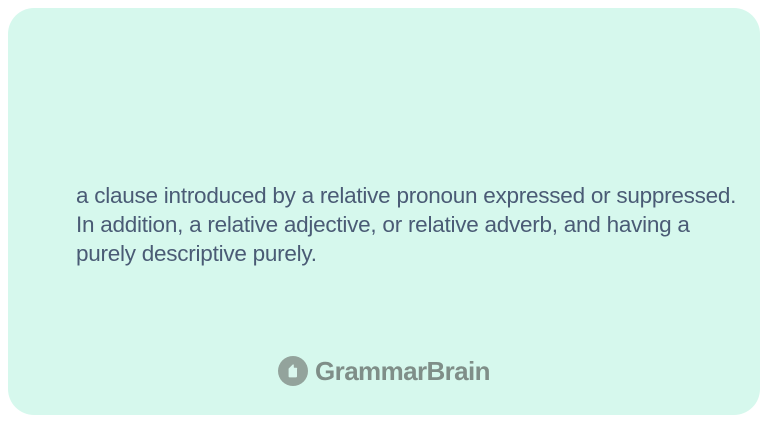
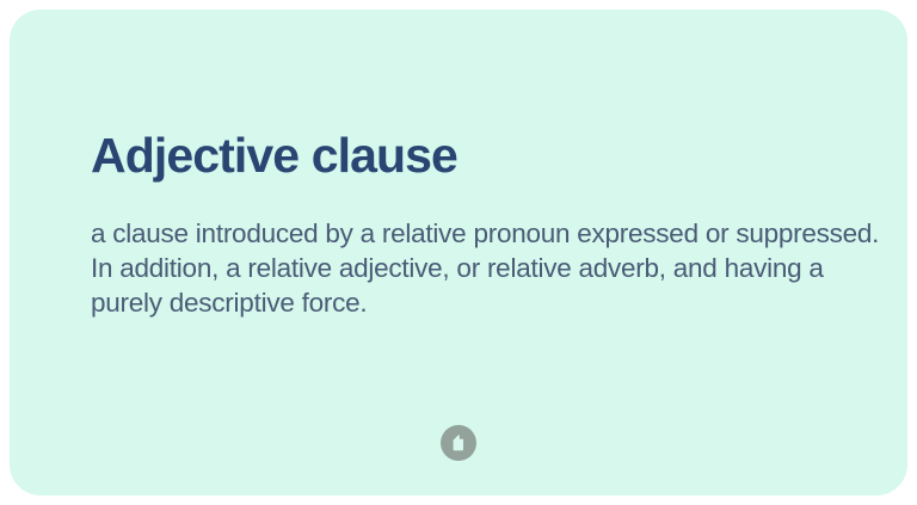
+ Adjective clause
- a clause introduced by a relative pronoun expressed or suppressed. In addition, a relative adjective, or relative adverb, and having a purely descriptive purely.
+ a clause introduced by a relative pronoun expressed or suppressed. In addition, a relative adjective, or relative adverb, and having a purely descriptive force.
- GrammarBrain
